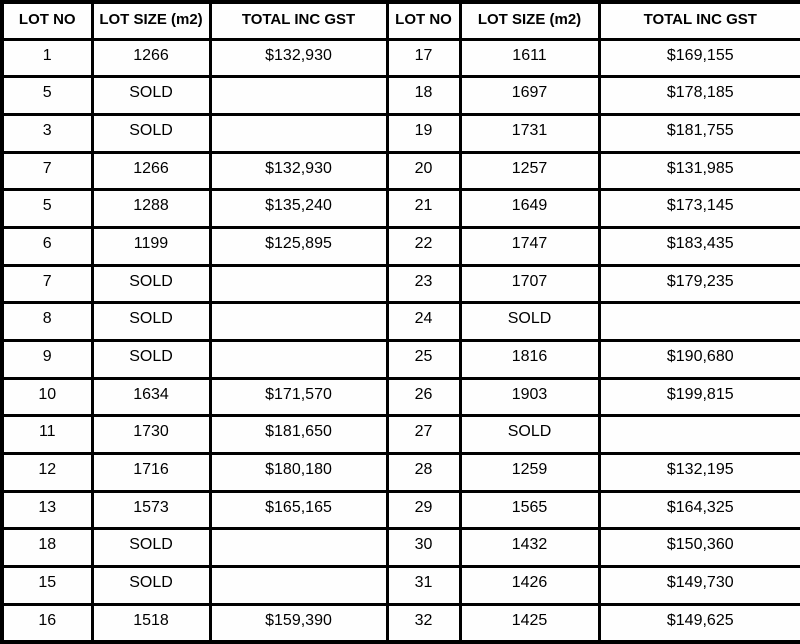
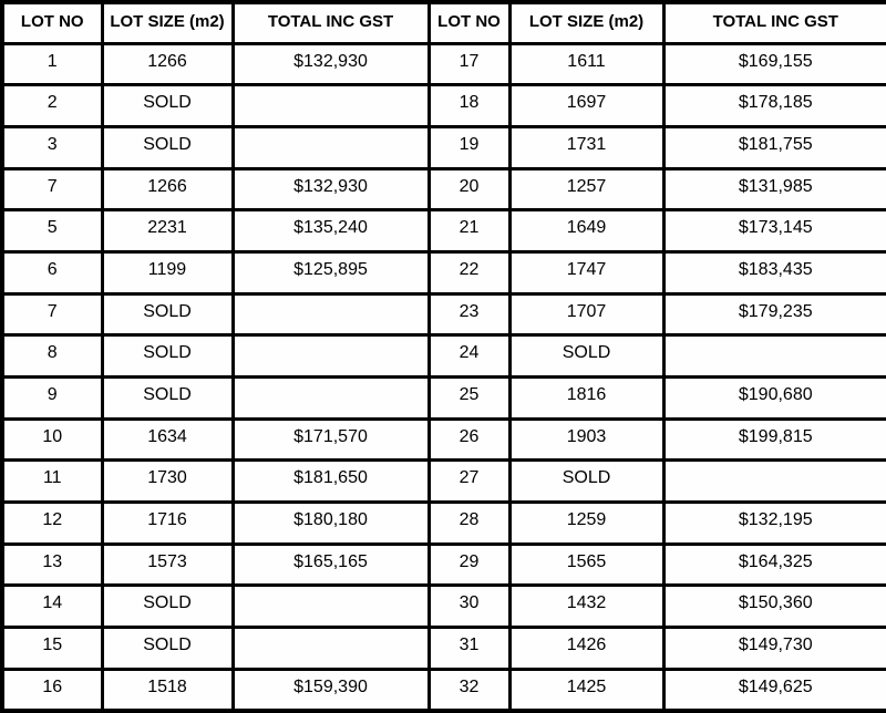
  LOT NO	LOT SIZE (m2)	TOTAL INC GST	LOT NO	LOT SIZE (m2)	TOTAL INC GST
  1	1266	$132,930	17	1611	$169,155
- 5	SOLD		18	1697	$178,185
+ 2	SOLD		18	1697	$178,185
  3	SOLD		19	1731	$181,755
  7	1266	$132,930	20	1257	$131,985
- 5	1288	$135,240	21	1649	$173,145
+ 5	2231	$135,240	21	1649	$173,145
  6	1199	$125,895	22	1747	$183,435
  7	SOLD		23	1707	$179,235
  8	SOLD		24	SOLD
  9	SOLD		25	1816	$190,680
  10	1634	$171,570	26	1903	$199,815
  11	1730	$181,650	27	SOLD
  12	1716	$180,180	28	1259	$132,195
  13	1573	$165,165	29	1565	$164,325
- 18	SOLD		30	1432	$150,360
+ 14	SOLD		30	1432	$150,360
  15	SOLD		31	1426	$149,730
  16	1518	$159,390	32	1425	$149,625
